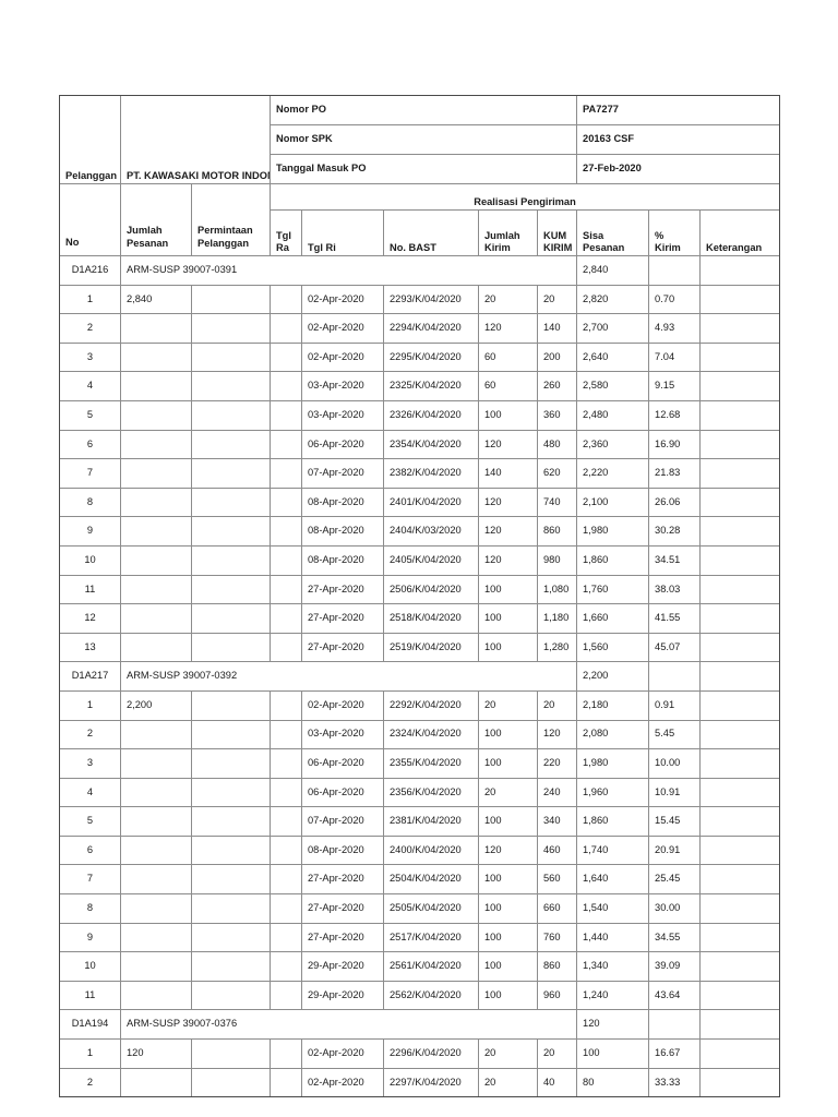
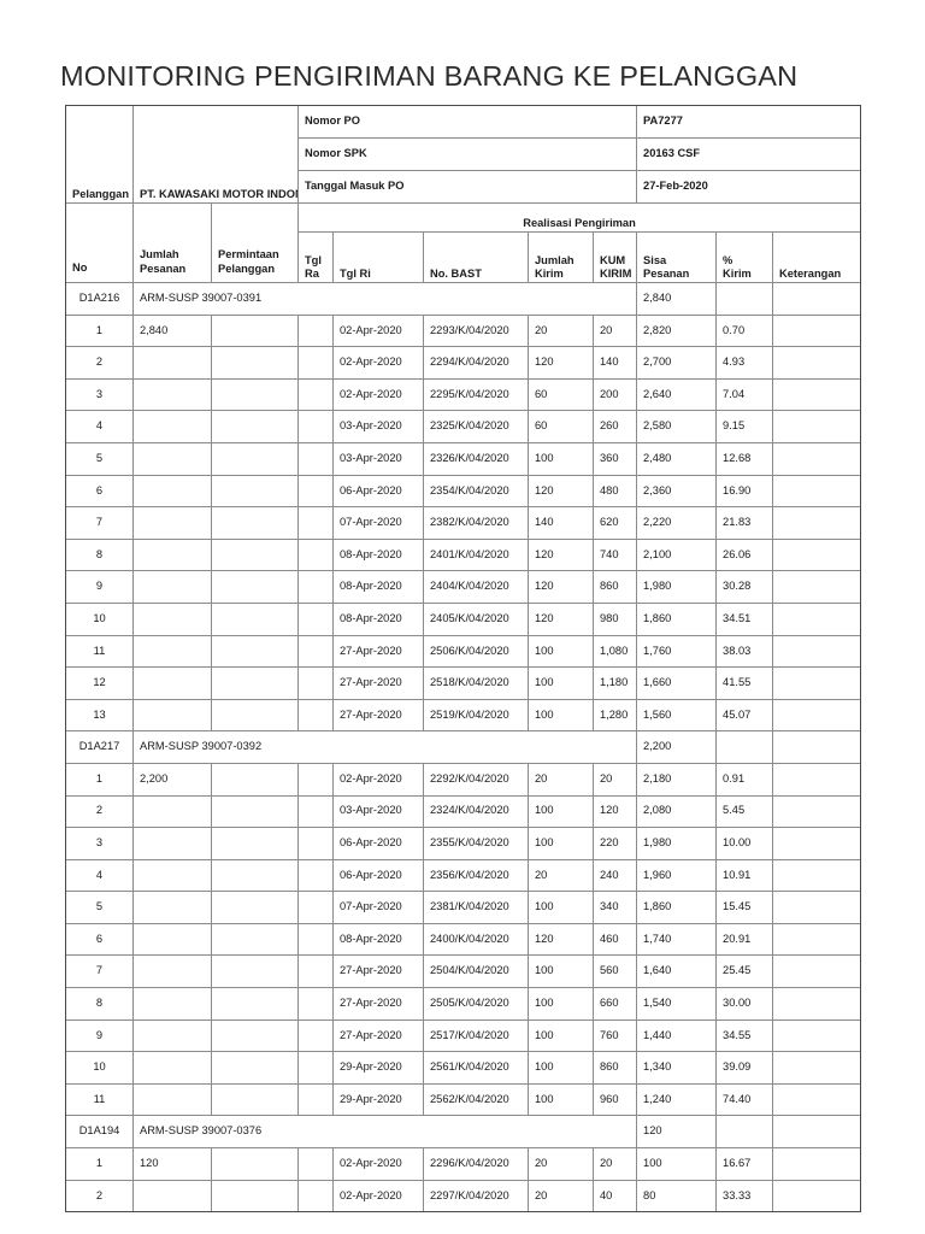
+ MONITORING PENGIRIMAN BARANG KE PELANGGAN
  Pelanggan	PT. KAWASAKI MOTOR INDO	Nomor PO	PA7277
  Nomor SPK	20163 CSF
  Tanggal Masuk PO	27-Feb-2020
  No	Jumlah Pesanan	Permintaan Pelanggan	Realisasi Pengiriman
  Tgl Ra	Tgl Ri	No. BAST	Jumlah Kirim	KUM KIRIM	Sisa Pesanan	% Kirim	Keterangan
  D1A216	ARM-SUSP 39007-0391	2,840
  1	2,840			02-Apr-2020	2293/K/04/2020	20	20	2,820	0.70
  2				02-Apr-2020	2294/K/04/2020	120	140	2,700	4.93
  3				02-Apr-2020	2295/K/04/2020	60	200	2,640	7.04
  4				03-Apr-2020	2325/K/04/2020	60	260	2,580	9.15
  5				03-Apr-2020	2326/K/04/2020	100	360	2,480	12.68
  6				06-Apr-2020	2354/K/04/2020	120	480	2,360	16.90
  7				07-Apr-2020	2382/K/04/2020	140	620	2,220	21.83
  8				08-Apr-2020	2401/K/04/2020	120	740	2,100	26.06
- 9				08-Apr-2020	2404/K/03/2020	120	860	1,980	30.28
+ 9				08-Apr-2020	2404/K/04/2020	120	860	1,980	30.28
  10				08-Apr-2020	2405/K/04/2020	120	980	1,860	34.51
  11				27-Apr-2020	2506/K/04/2020	100	1,080	1,760	38.03
  12				27-Apr-2020	2518/K/04/2020	100	1,180	1,660	41.55
  13				27-Apr-2020	2519/K/04/2020	100	1,280	1,560	45.07
  D1A217	ARM-SUSP 39007-0392	2,200
  1	2,200			02-Apr-2020	2292/K/04/2020	20	20	2,180	0.91
  2				03-Apr-2020	2324/K/04/2020	100	120	2,080	5.45
  3				06-Apr-2020	2355/K/04/2020	100	220	1,980	10.00
  4				06-Apr-2020	2356/K/04/2020	20	240	1,960	10.91
  5				07-Apr-2020	2381/K/04/2020	100	340	1,860	15.45
  6				08-Apr-2020	2400/K/04/2020	120	460	1,740	20.91
  7				27-Apr-2020	2504/K/04/2020	100	560	1,640	25.45
  8				27-Apr-2020	2505/K/04/2020	100	660	1,540	30.00
  9				27-Apr-2020	2517/K/04/2020	100	760	1,440	34.55
  10				29-Apr-2020	2561/K/04/2020	100	860	1,340	39.09
- 11				29-Apr-2020	2562/K/04/2020	100	960	1,240	43.64
+ 11				29-Apr-2020	2562/K/04/2020	100	960	1,240	74.40
  D1A194	ARM-SUSP 39007-0376	120
  1	120			02-Apr-2020	2296/K/04/2020	20	20	100	16.67
  2				02-Apr-2020	2297/K/04/2020	20	40	80	33.33
